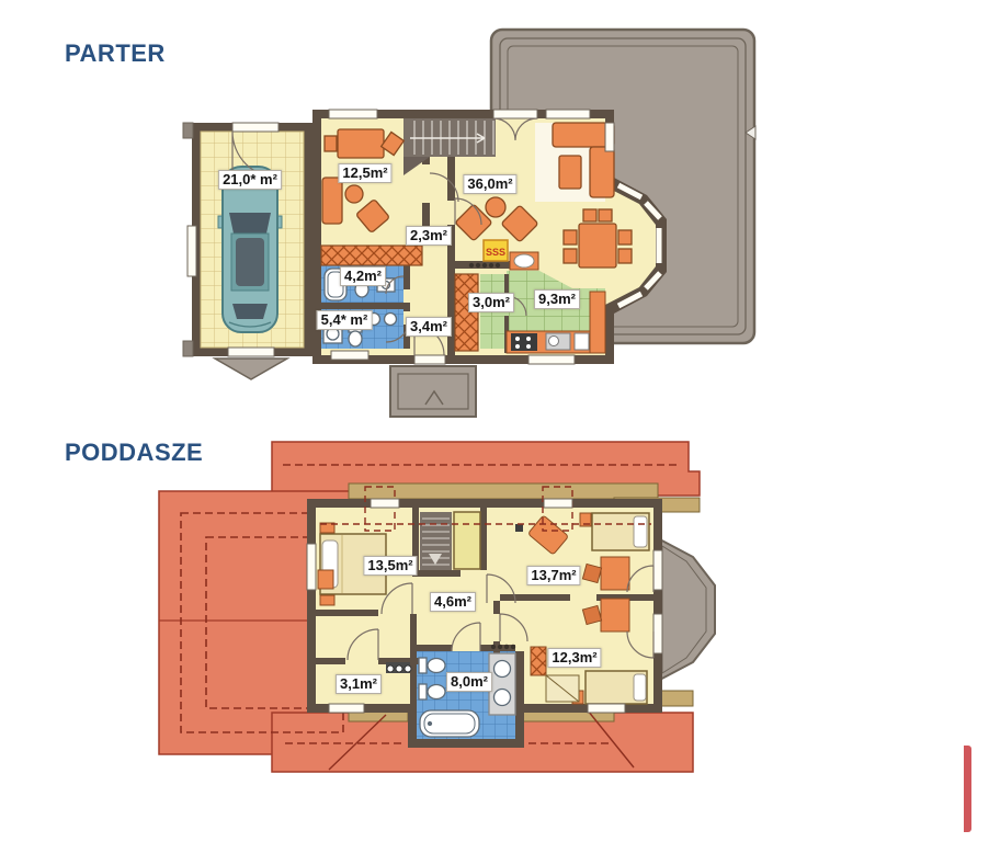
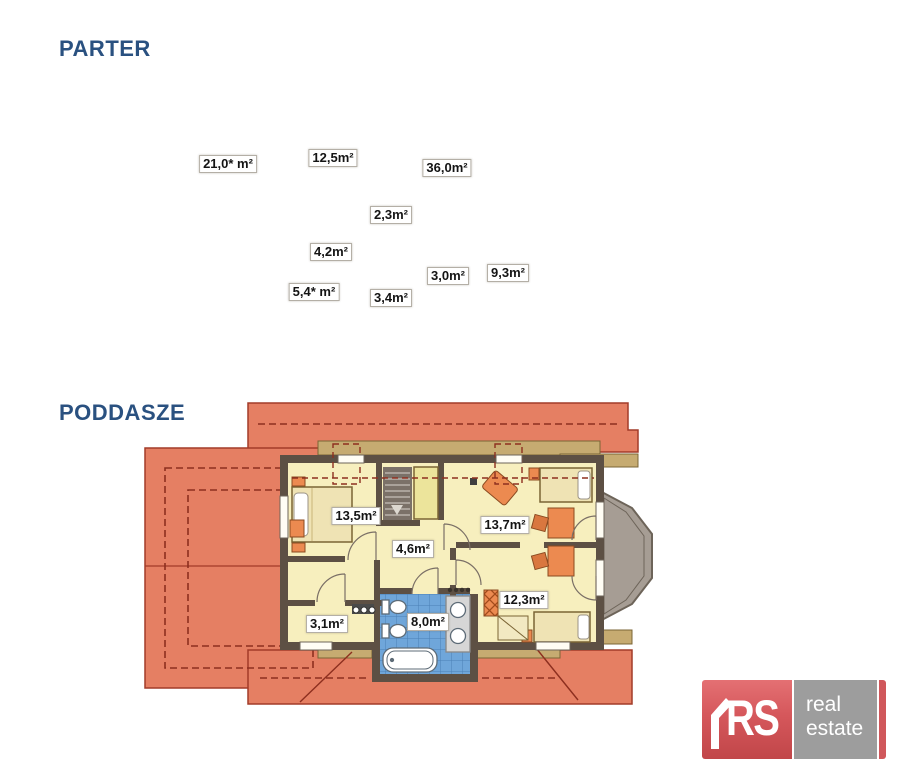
- SSS
  PARTER
  PODDASZE
  21,0* m²
  12,5m²
  36,0m²
  2,3m²
  4,2m²
  5,4* m²
  3,4m²
  3,0m²
  9,3m²
  13,5m²
  4,6m²
  13,7m²
  3,1m²
  8,0m²
  12,3m²
+ RS
+ real
+ estate
